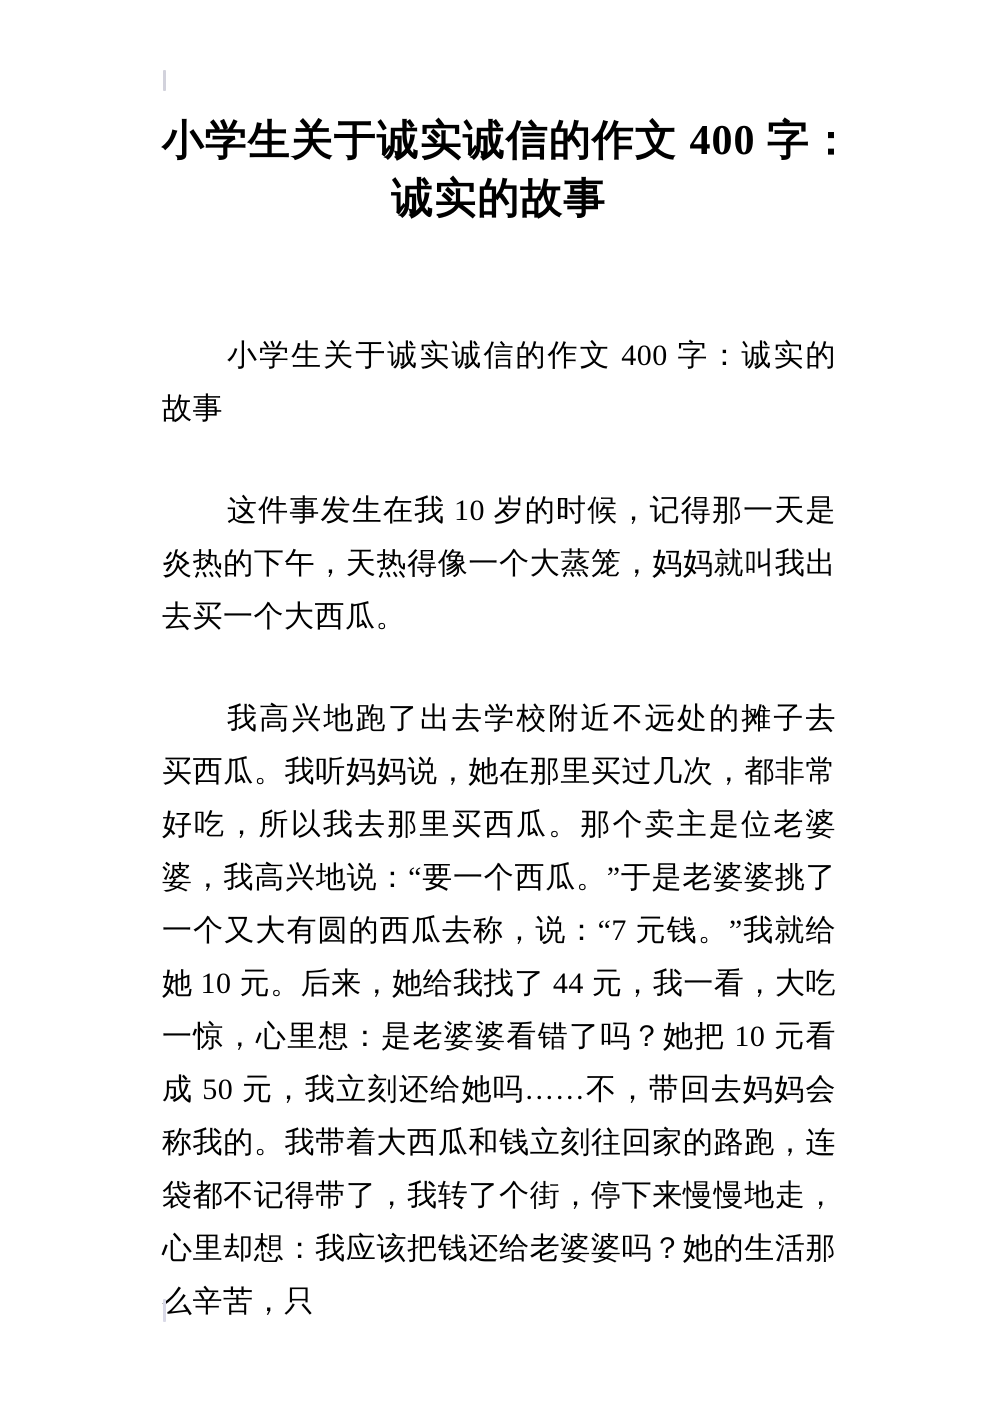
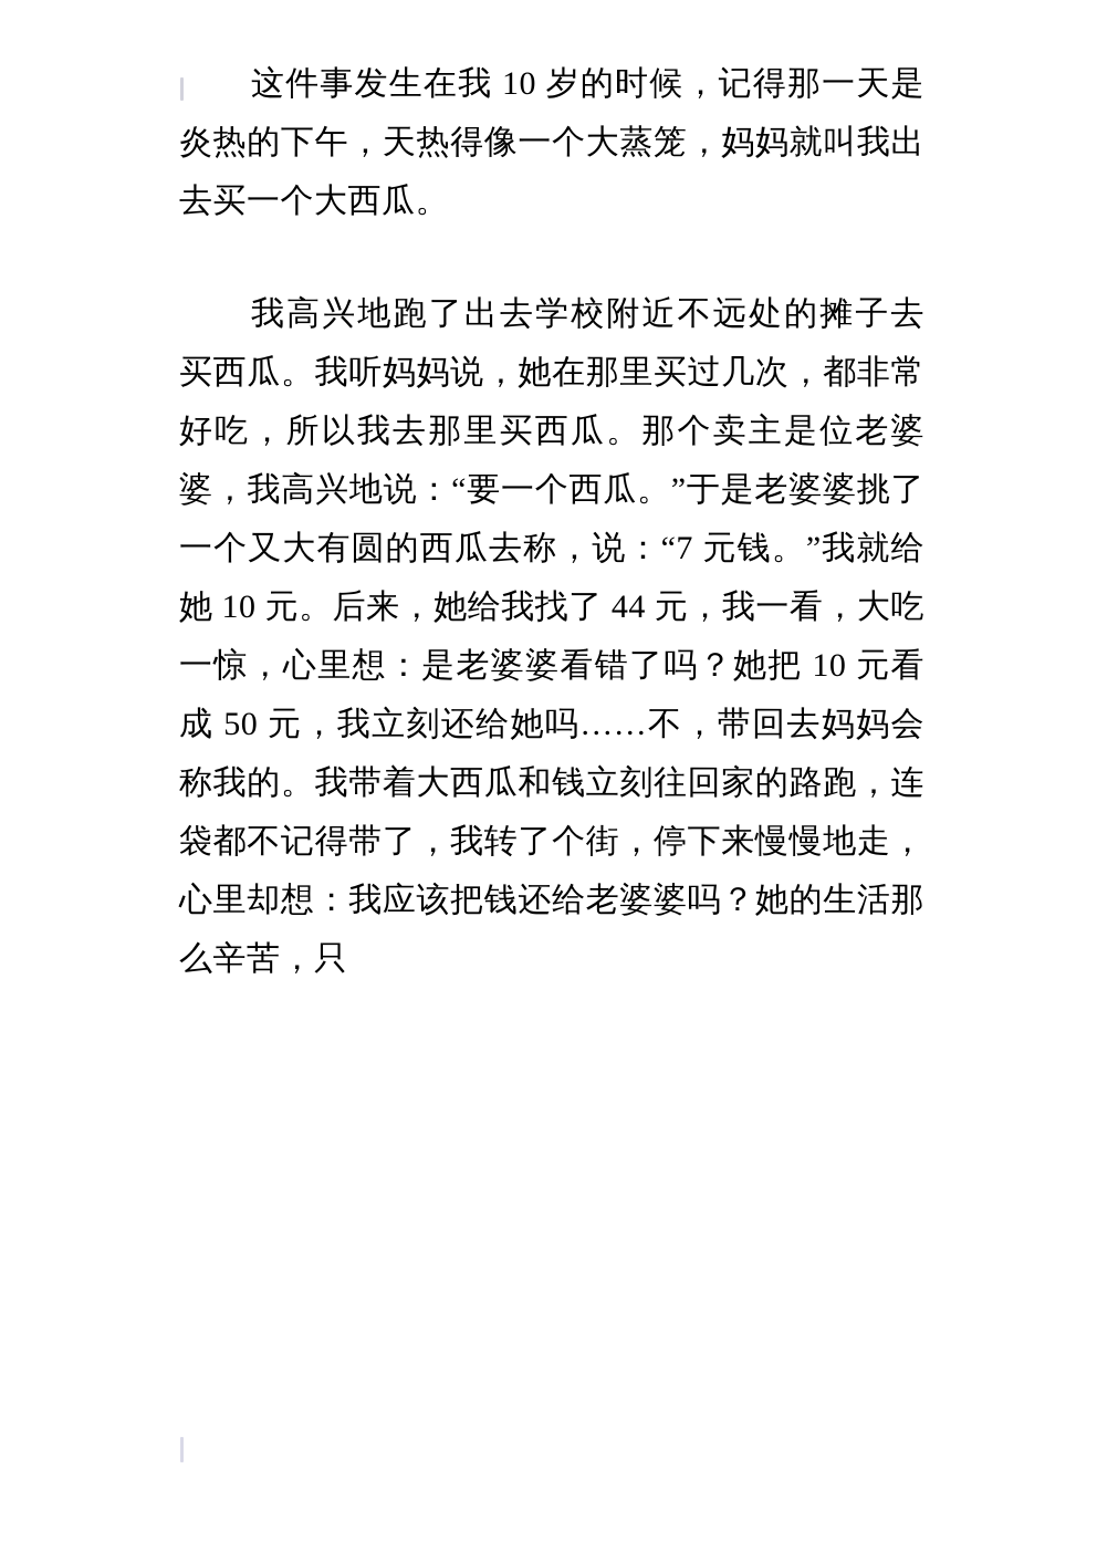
- 小学生关于诚实诚信的作文 400 字：
- 诚实的故事
- 小学生关于诚实诚信的作文 400 字：诚实的故事
  这件事发生在我 10 岁的时候，记得那一天是炎热的下午，天热得像一个大蒸笼，妈妈就叫我出去买一个大西瓜。
  我高兴地跑了出去学校附近不远处的摊子去买西瓜。我听妈妈说，她在那里买过几次，都非常好吃，所以我去那里买西瓜。那个卖主是位老婆婆，我高兴地说：“要一个西瓜。”于是老婆婆挑了一个又大有圆的西瓜去称，说：“7 元钱。”我就给她 10 元。后来，她给我找了 44 元，我一看，大吃一惊，心里想：是老婆婆看错了吗？她把 10 元看成 50 元，我立刻还给她吗……不，带回去妈妈会称我的。我带着大西瓜和钱立刻往回家的路跑，连袋都不记得带了，我转了个街，停下来慢慢地走，心里却想：我应该把钱还给老婆婆吗？她的生活那么辛苦，只
